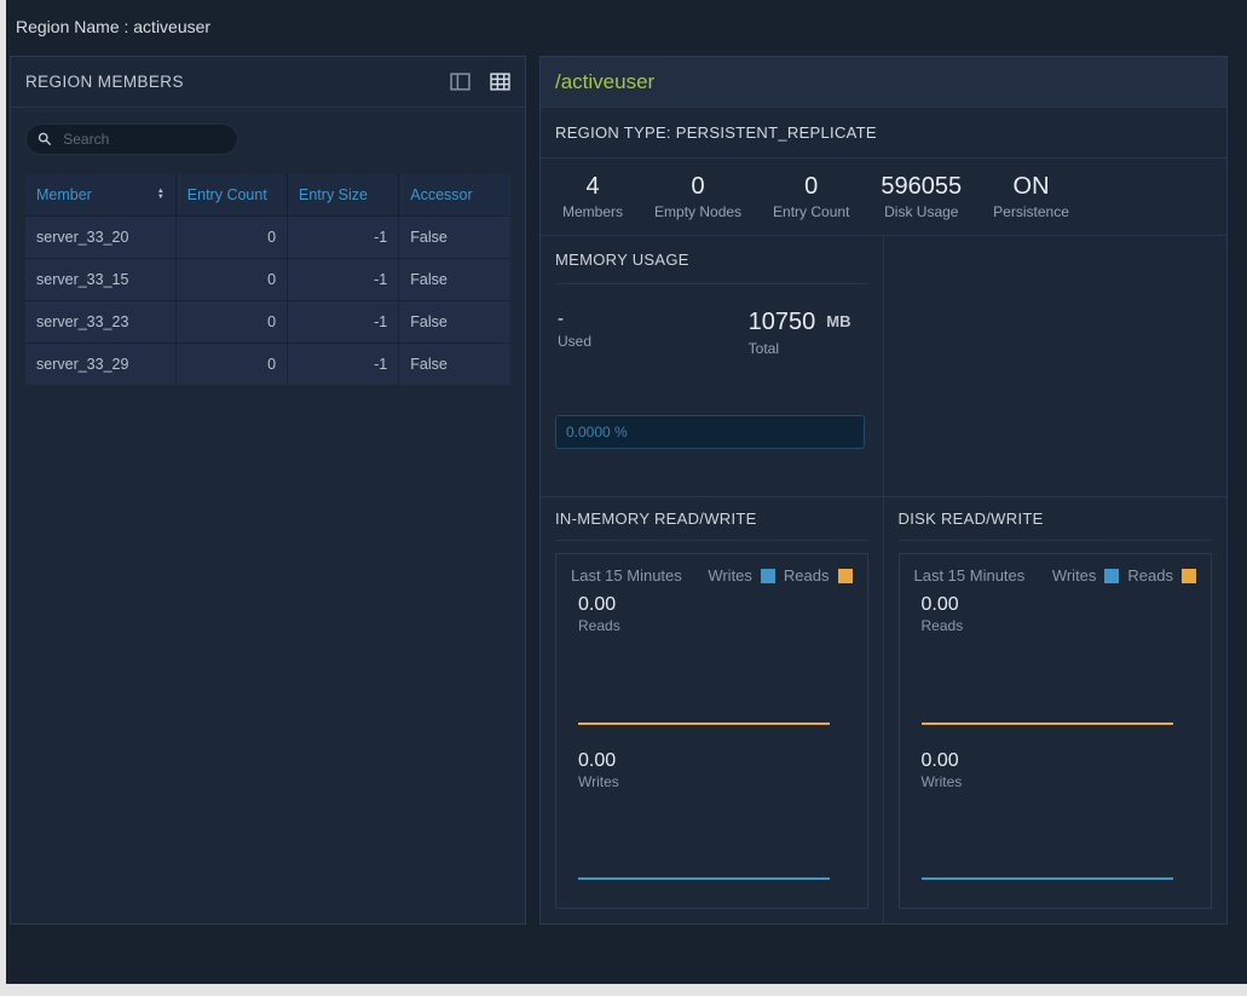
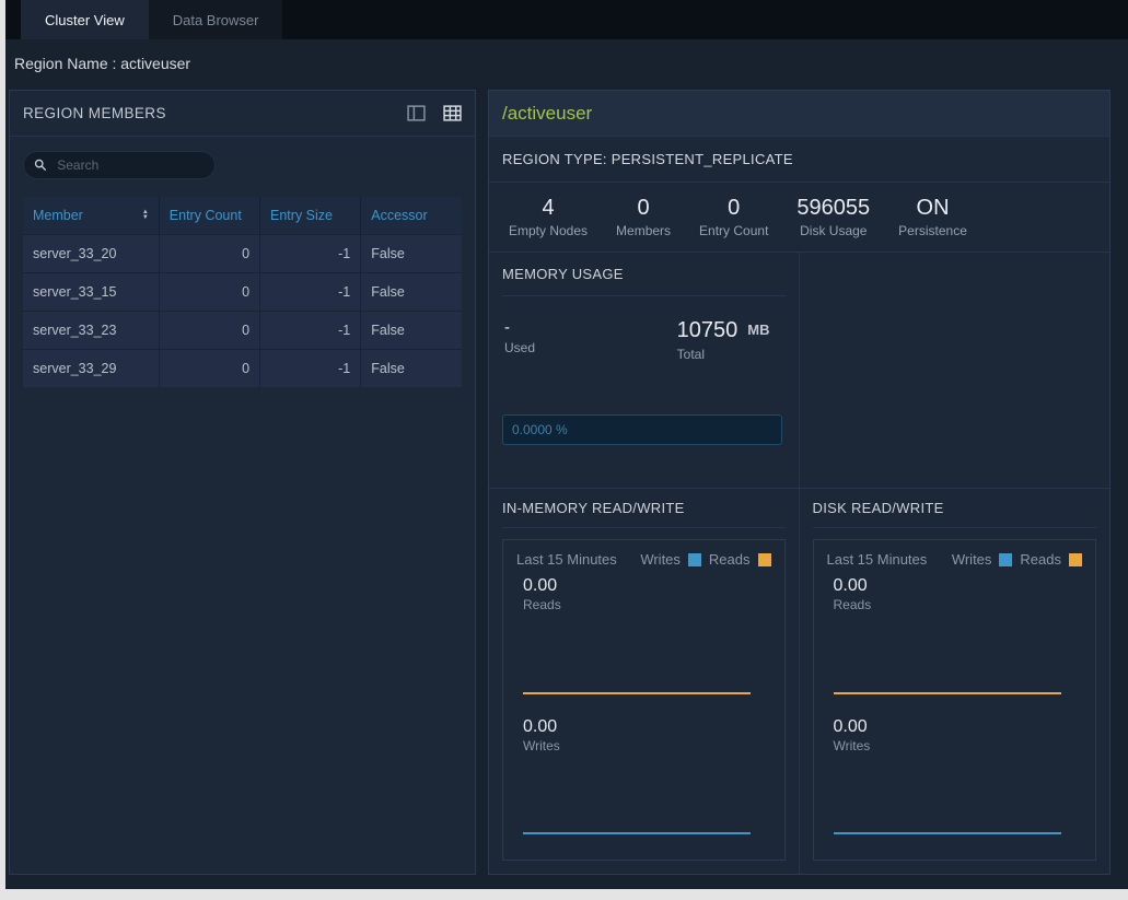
+ Cluster View
+ Data Browser
  Region Name : activeuser
  REGION MEMBERS
  Search
  Member	Entry Count	Entry Size	Accessor
  server_33_20	0	-1	False
  server_33_15	0	-1	False
  server_33_23	0	-1	False
  server_33_29	0	-1	False
  /activeuser
  REGION TYPE: PERSISTENT_REPLICATE
  4
- Members
+ Empty Nodes
  0
- Empty Nodes
+ Members
  0
  Entry Count
  596055
  Disk Usage
  ON
  Persistence
  MEMORY USAGE
  -
  Used
  10750
  Total
  MB
  0.0000 %
  IN-MEMORY READ/WRITE
  Last 15 Minutes
  Writes
  Reads
  0.00
  Reads
  0.00
  Writes
  DISK READ/WRITE
  Last 15 Minutes
  Writes
  Reads
  0.00
  Reads
  0.00
  Writes
